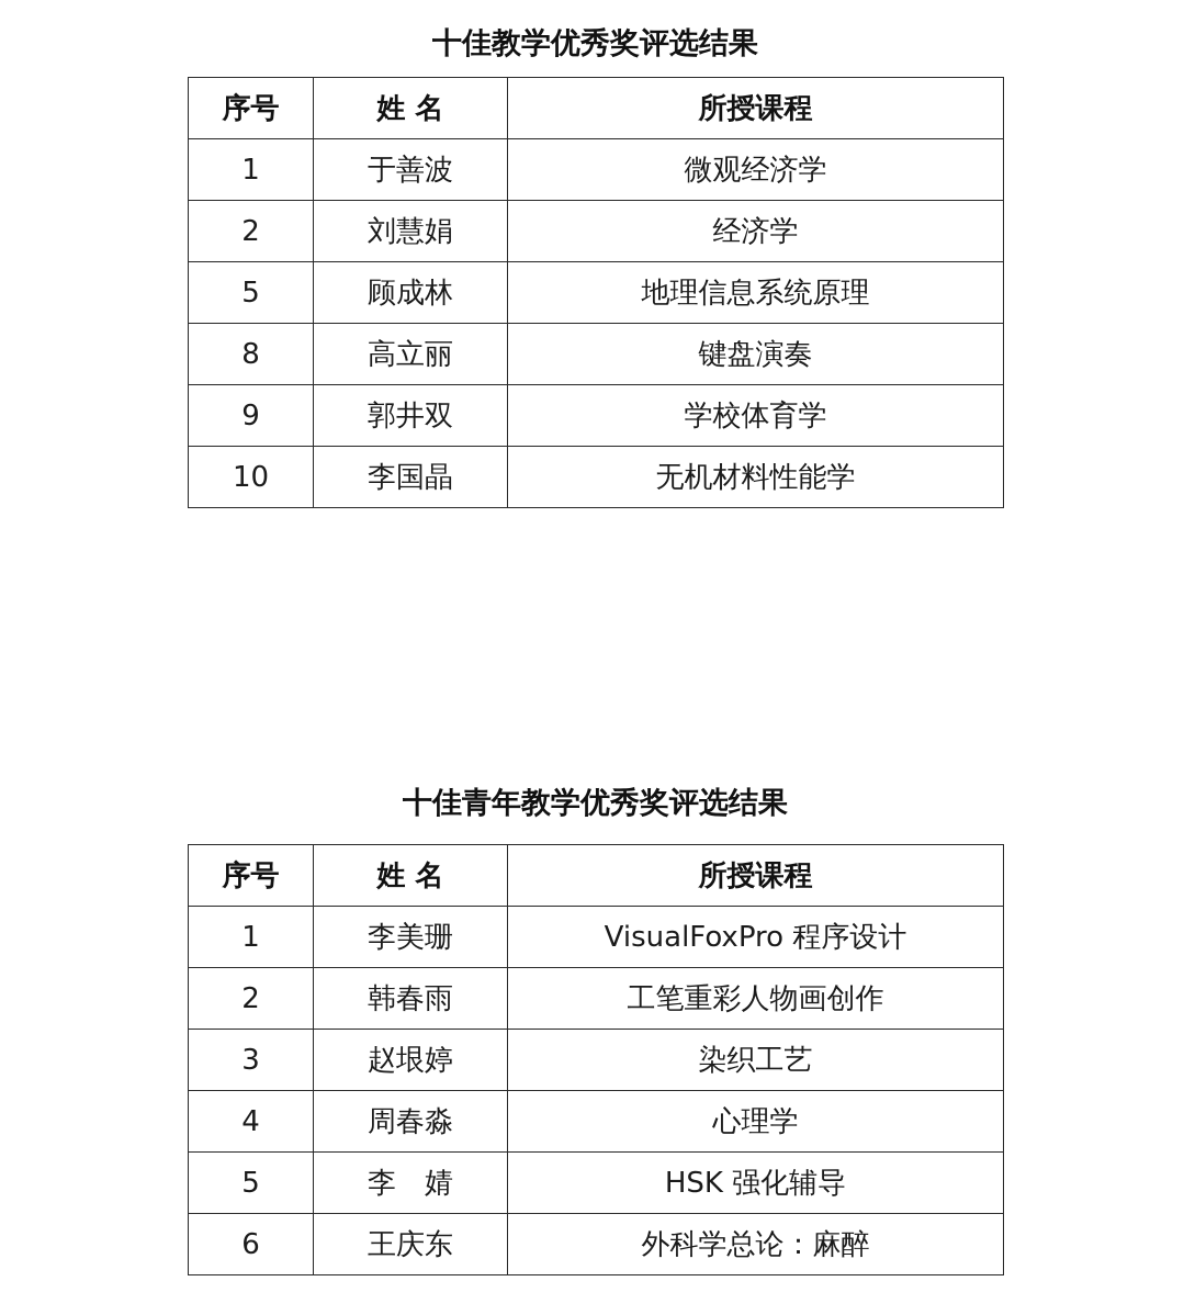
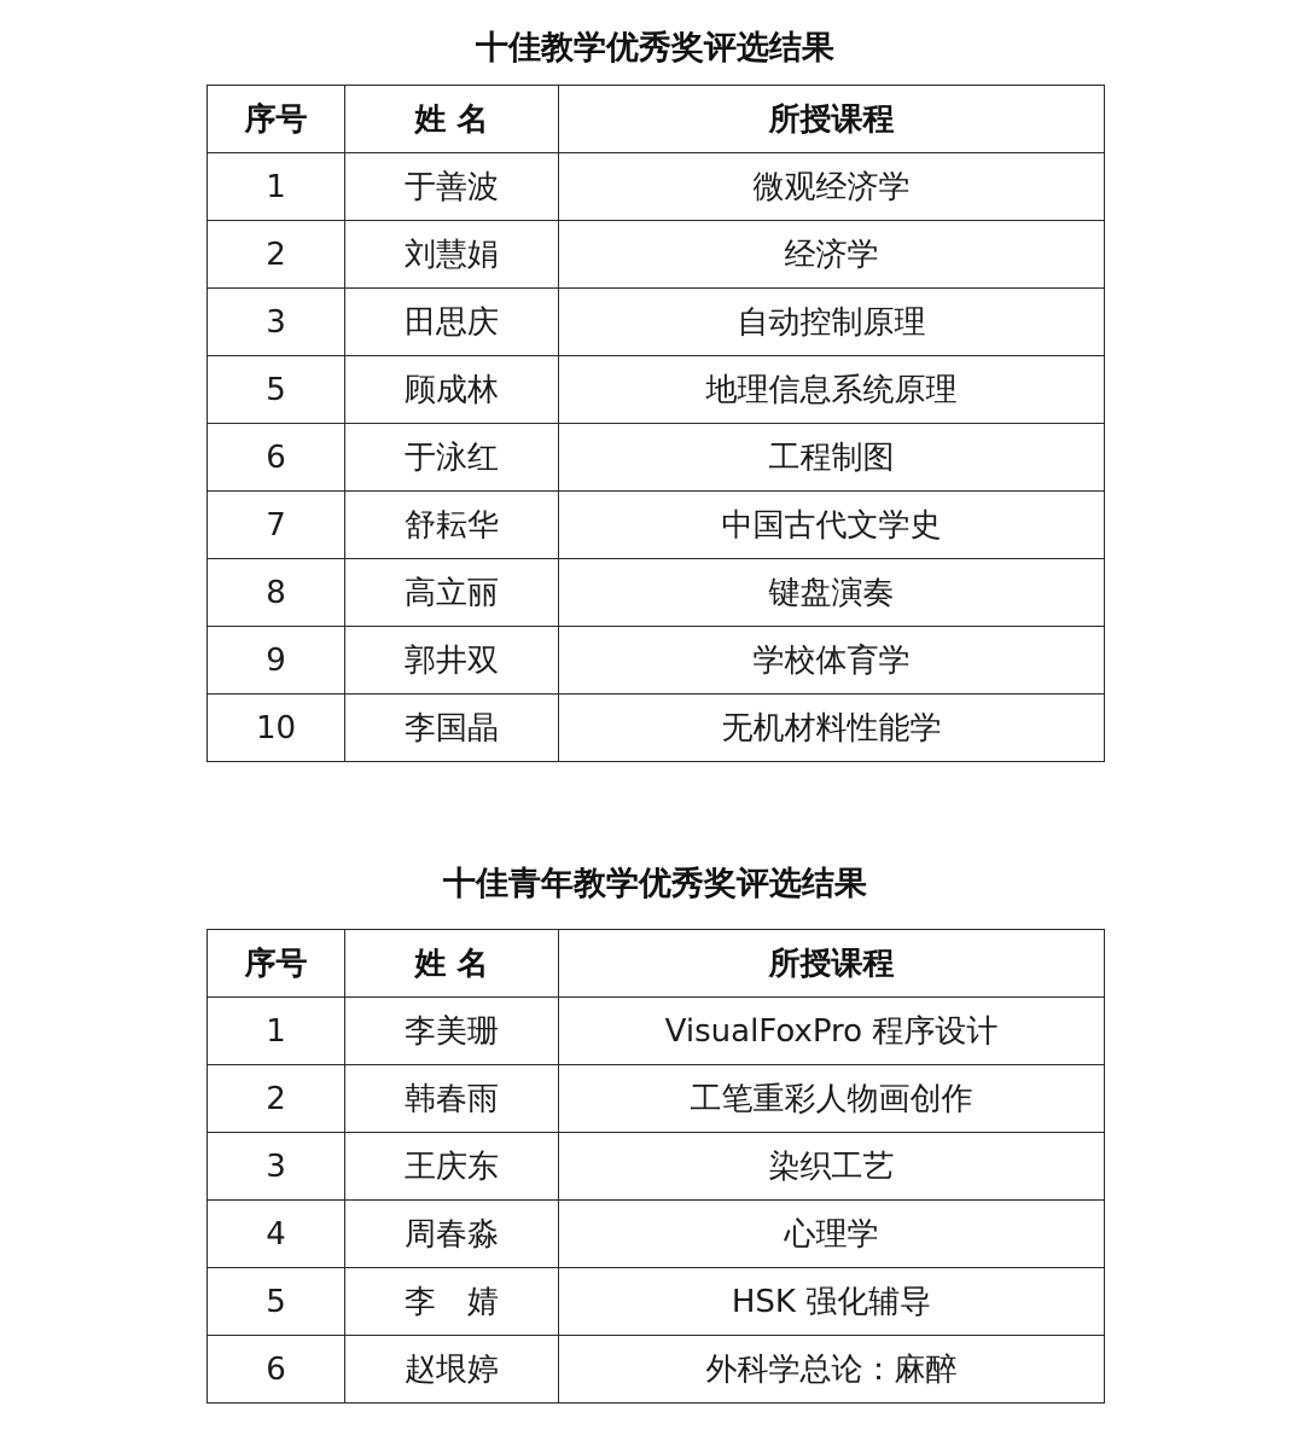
  十佳教学优秀奖评选结果
  序号	姓 名	所授课程
  1	于善波	微观经济学
  2	刘慧娟	经济学
+ 3	田思庆	自动控制原理
  5	顾成林	地理信息系统原理
+ 6	于泳红	工程制图
+ 7	舒耘华	中国古代文学史
  8	高立丽	键盘演奏
  9	郭井双	学校体育学
  10	李国晶	无机材料性能学
  十佳青年教学优秀奖评选结果
  序号	姓 名	所授课程
  1	李美珊	VisualFoxPro 程序设计
  2	韩春雨	工笔重彩人物画创作
- 3	赵垠婷	染织工艺
+ 3	王庆东	染织工艺
  4	周春淼	心理学
  5	李 婧	HSK 强化辅导
- 6	王庆东	外科学总论：麻醉
+ 6	赵垠婷	外科学总论：麻醉
